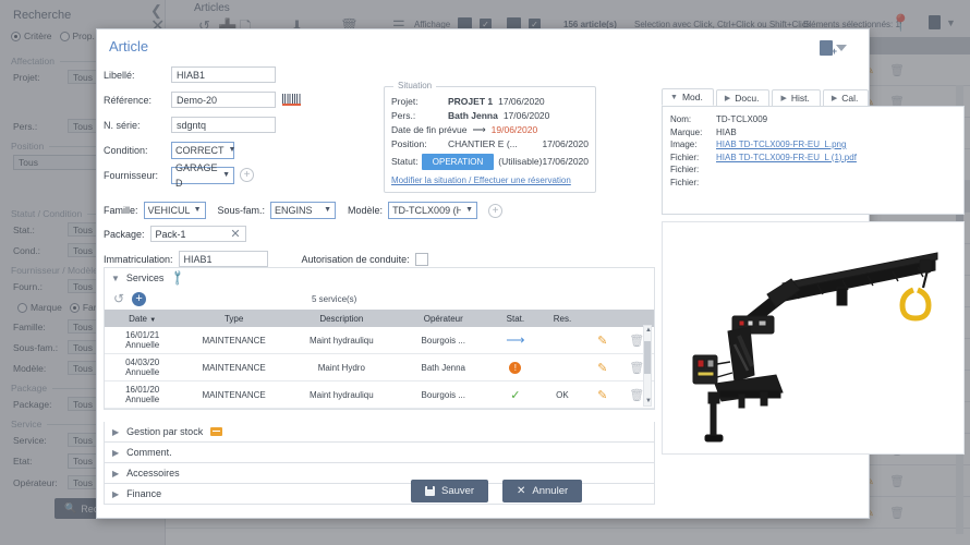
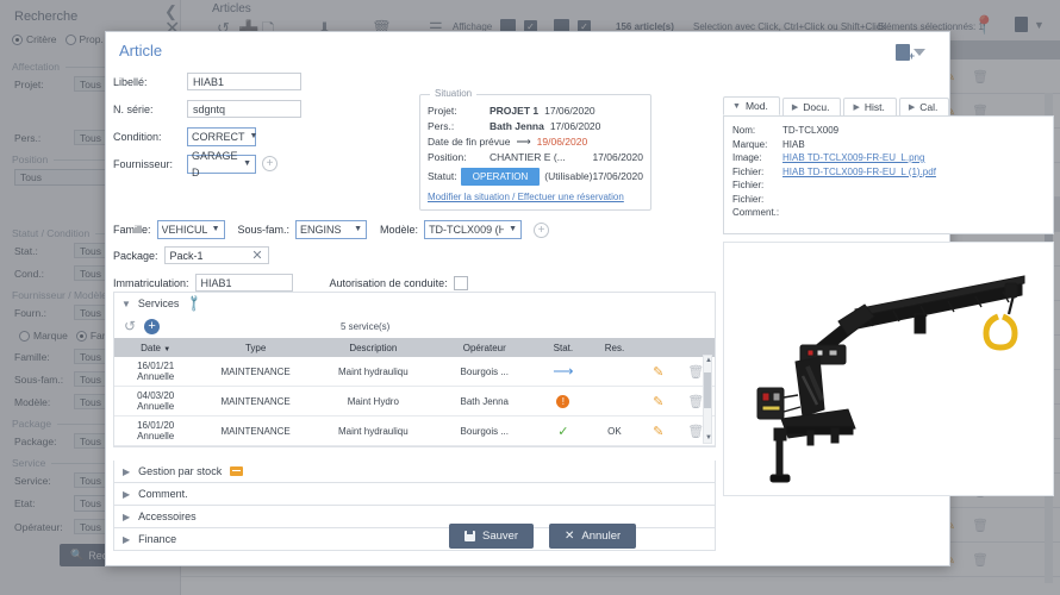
  Recherche
  Critère
  Prop.
  Affectation
  Projet:
  Tous
  Pers.:
  Tous
  Position
  Tous
  Statut / Condition
  Stat.:
  Tous
  Cond.:
  Tous
  Fournisseur / Modèl
  Fourn.:
  Tous
  Marque
  Famille:
  Tous
  Sous-fam.:
  Tous
  Modèle:
  Tous
  Package
  Package:
  Tous
  Service
  Service:
  Tous
  Etat:
  Tous
  Opérateur:
  Tous
  🔍
  ❮
  ✕
  Articles
  ↺
  ➕
  🗋
  ⬇
  🗑
  ☰
  Affichage
  ✓
  ✓
  156 article(s)
  Selection avec Click, Ctrl+Click ou Shift+Click
  Eléments sélectionnés: 1
  📍
  ▼
  🗑
  🗑
  🗑
  🗑
  Article
  Libellé:
  HIAB1
- Référence:
- Demo-20
  N. série:
  sdgntq
  Condition:
  CORRECT
  Fournisseur:
  GARAGE D
  +
  Situation
  Projet:
  PROJET 1
  17/06/2020
  Pers.:
  Bath Jenna
  17/06/2020
  Date de fin prévue
  ⟶
  19/06/2020
  Position:
  CHANTIER E (...
  17/06/2020
  Statut:
  OPERATION
  (Utilisable)
  17/06/2020
  Modifier la situation / Effectuer une réservation
  Famille:
  VEHICUL
  Sous-fam.:
  ENGINS
  Modèle:
  TD-TCLX009 (H
  +
  Package:
  Pack-1
  ✕
  Immatriculation:
  HIAB1
  Autorisation de conduite:
  ▼
  Services
  ↺
  +
  5 service(s)
  Date	Type	Description	Opérateur	Stat.	Res.
  16/01/21 Annuelle	MAINTENANCE	Maint hydrauliqu	Bourgois ...	⟶		✎	🗑
  04/03/20 Annuelle	MAINTENANCE	Maint Hydro	Bath Jenna	!		✎	🗑
  16/01/20 Annuelle	MAINTENANCE	Maint hydrauliqu	Bourgois ...	✓	OK	✎	🗑
  ▶
  Gestion par stock
  ▶
  Comment.
  ▶
  Accessoires
  ▶
  Finance
  Mod.
  Docu.
  Hist.
  Cal.
  Nom:
  TD-TCLX009
  Marque:
  HIAB
  Image:
  HIAB TD-TCLX009-FR-EU_L.png
  Fichier:
  HIAB TD-TCLX009-FR-EU_L (1).pdf
  Fichier:
  Fichier:
+ Comment.:
  Sauver
  ✕
  Annuler
